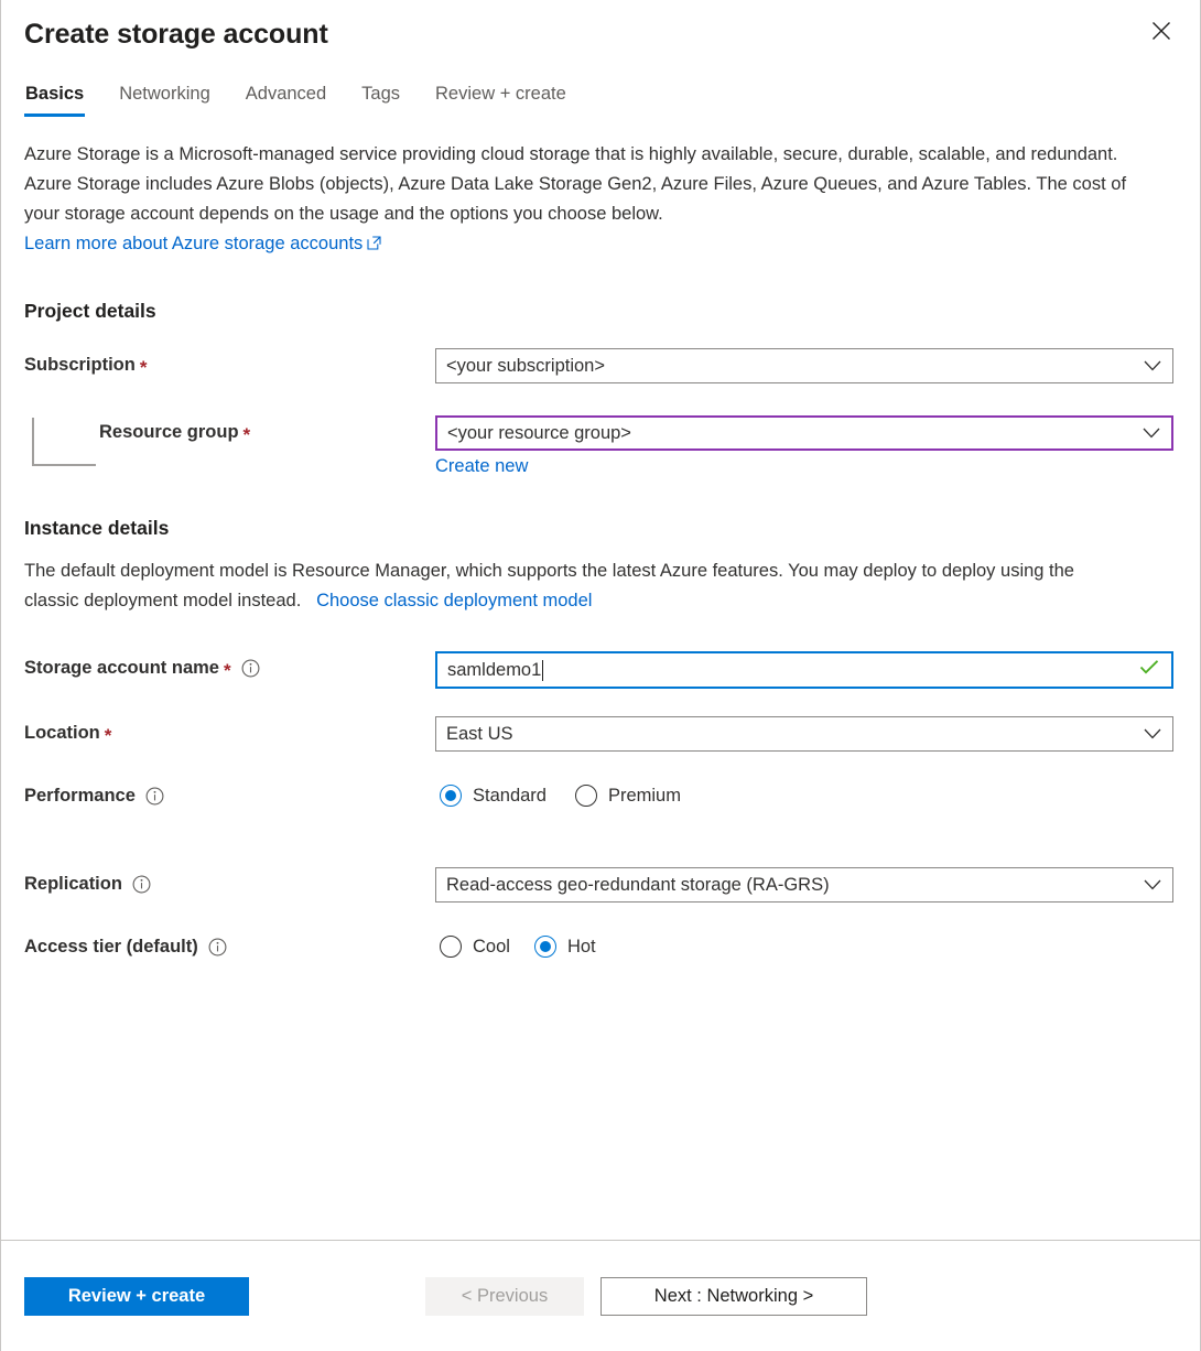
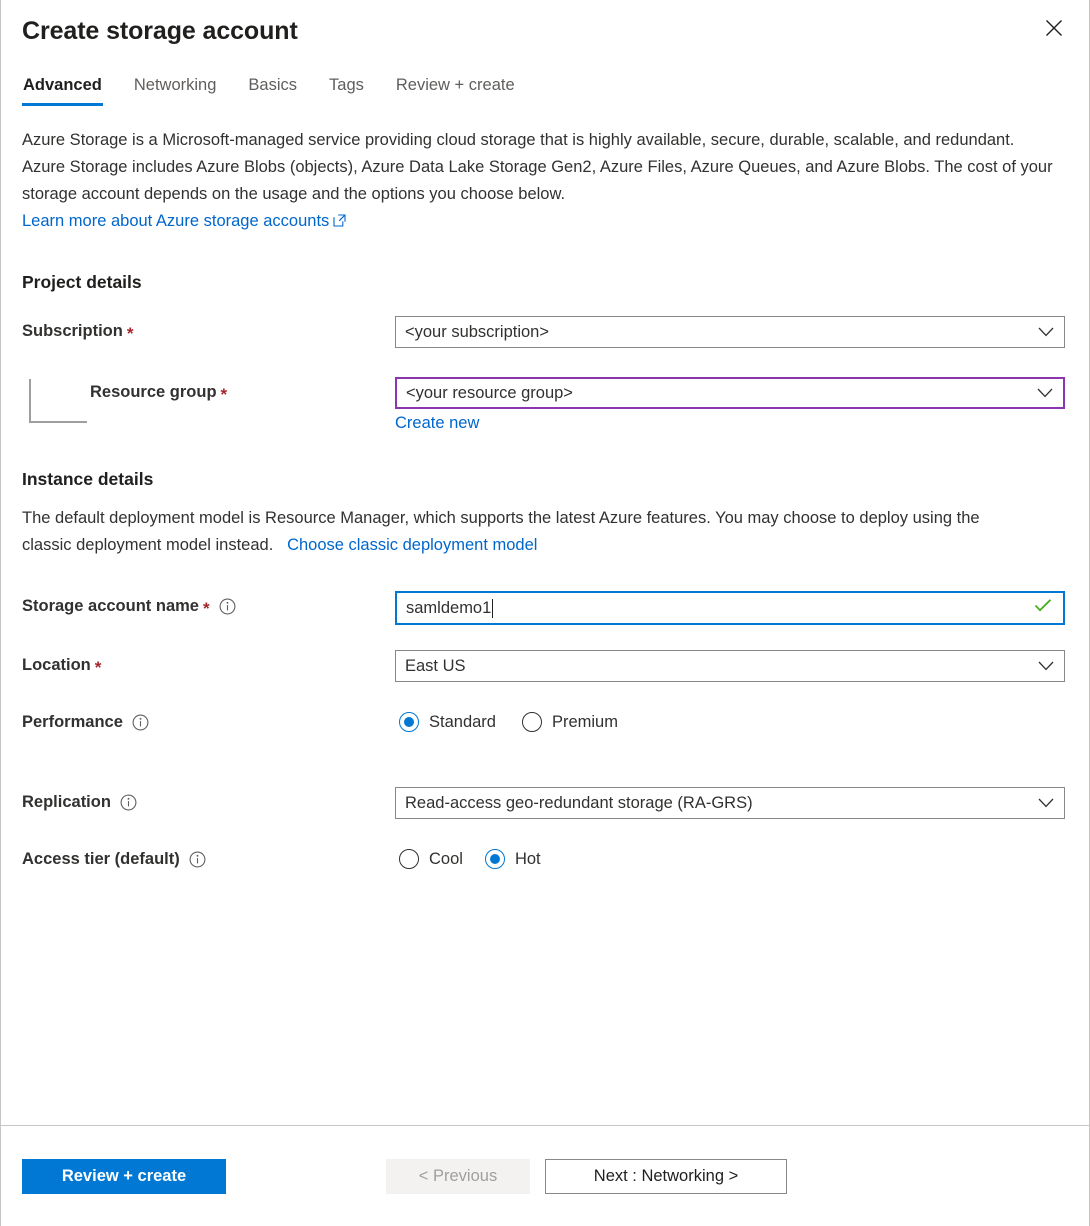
  Create storage account
- Basics
+ Advanced
  Networking
- Advanced
+ Basics
  Tags
  Review + create
- Azure Storage is a Microsoft-managed service providing cloud storage that is highly available, secure, durable, scalable, and redundant. Azure Storage includes Azure Blobs (objects), Azure Data Lake Storage Gen2, Azure Files, Azure Queues, and Azure Tables. The cost of your storage account depends on the usage and the options you choose below.
+ Azure Storage is a Microsoft-managed service providing cloud storage that is highly available, secure, durable, scalable, and redundant. Azure Storage includes Azure Blobs (objects), Azure Data Lake Storage Gen2, Azure Files, Azure Queues, and Azure Blobs. The cost of your storage account depends on the usage and the options you choose below.
  Learn more about Azure storage accounts
  Project details
  Subscription
  *
  <your subscription>
  Resource group
  *
  <your resource group>
  Create new
  Instance details
- The default deployment model is Resource Manager, which supports the latest Azure features. You may deploy to deploy using the classic deployment model instead. Choose classic deployment model
+ The default deployment model is Resource Manager, which supports the latest Azure features. You may choose to deploy using the classic deployment model instead. Choose classic deployment model
  Storage account name
  *
  samldemo1
  Location
  *
  East US
  Performance
  Standard
  Premium
  Replication
  Read-access geo-redundant storage (RA-GRS)
  Access tier (default)
  Cool
  Hot
  Review + create
  < Previous
  Next : Networking >
